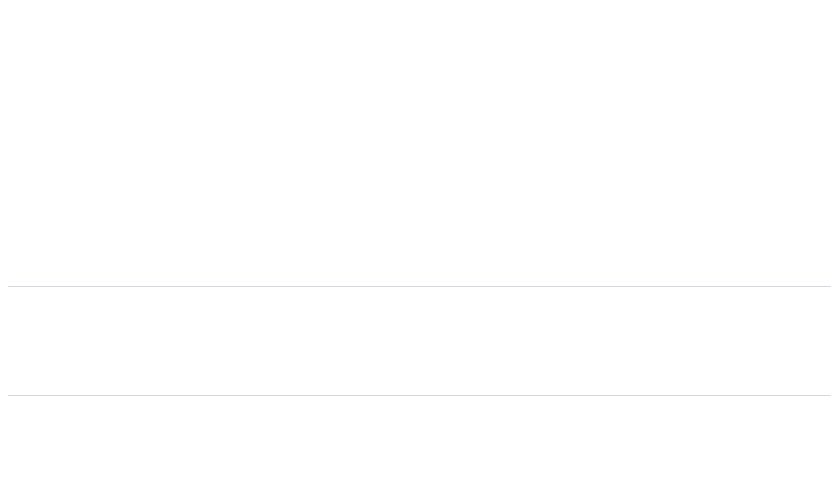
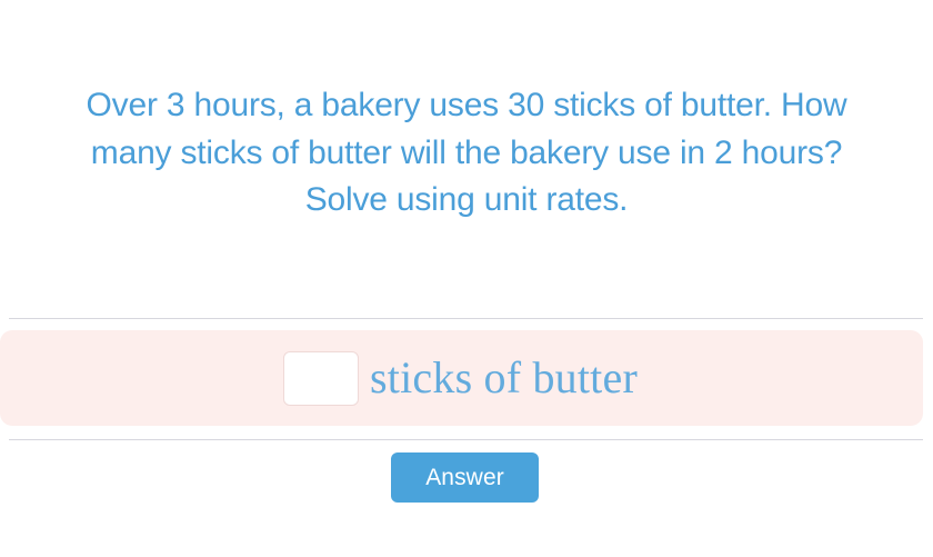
+ Over 3 hours, a bakery uses 30 sticks of butter. How many sticks of butter will the bakery use in 2 hours? Solve using unit rates.
+ sticks of butter
+ Answer
